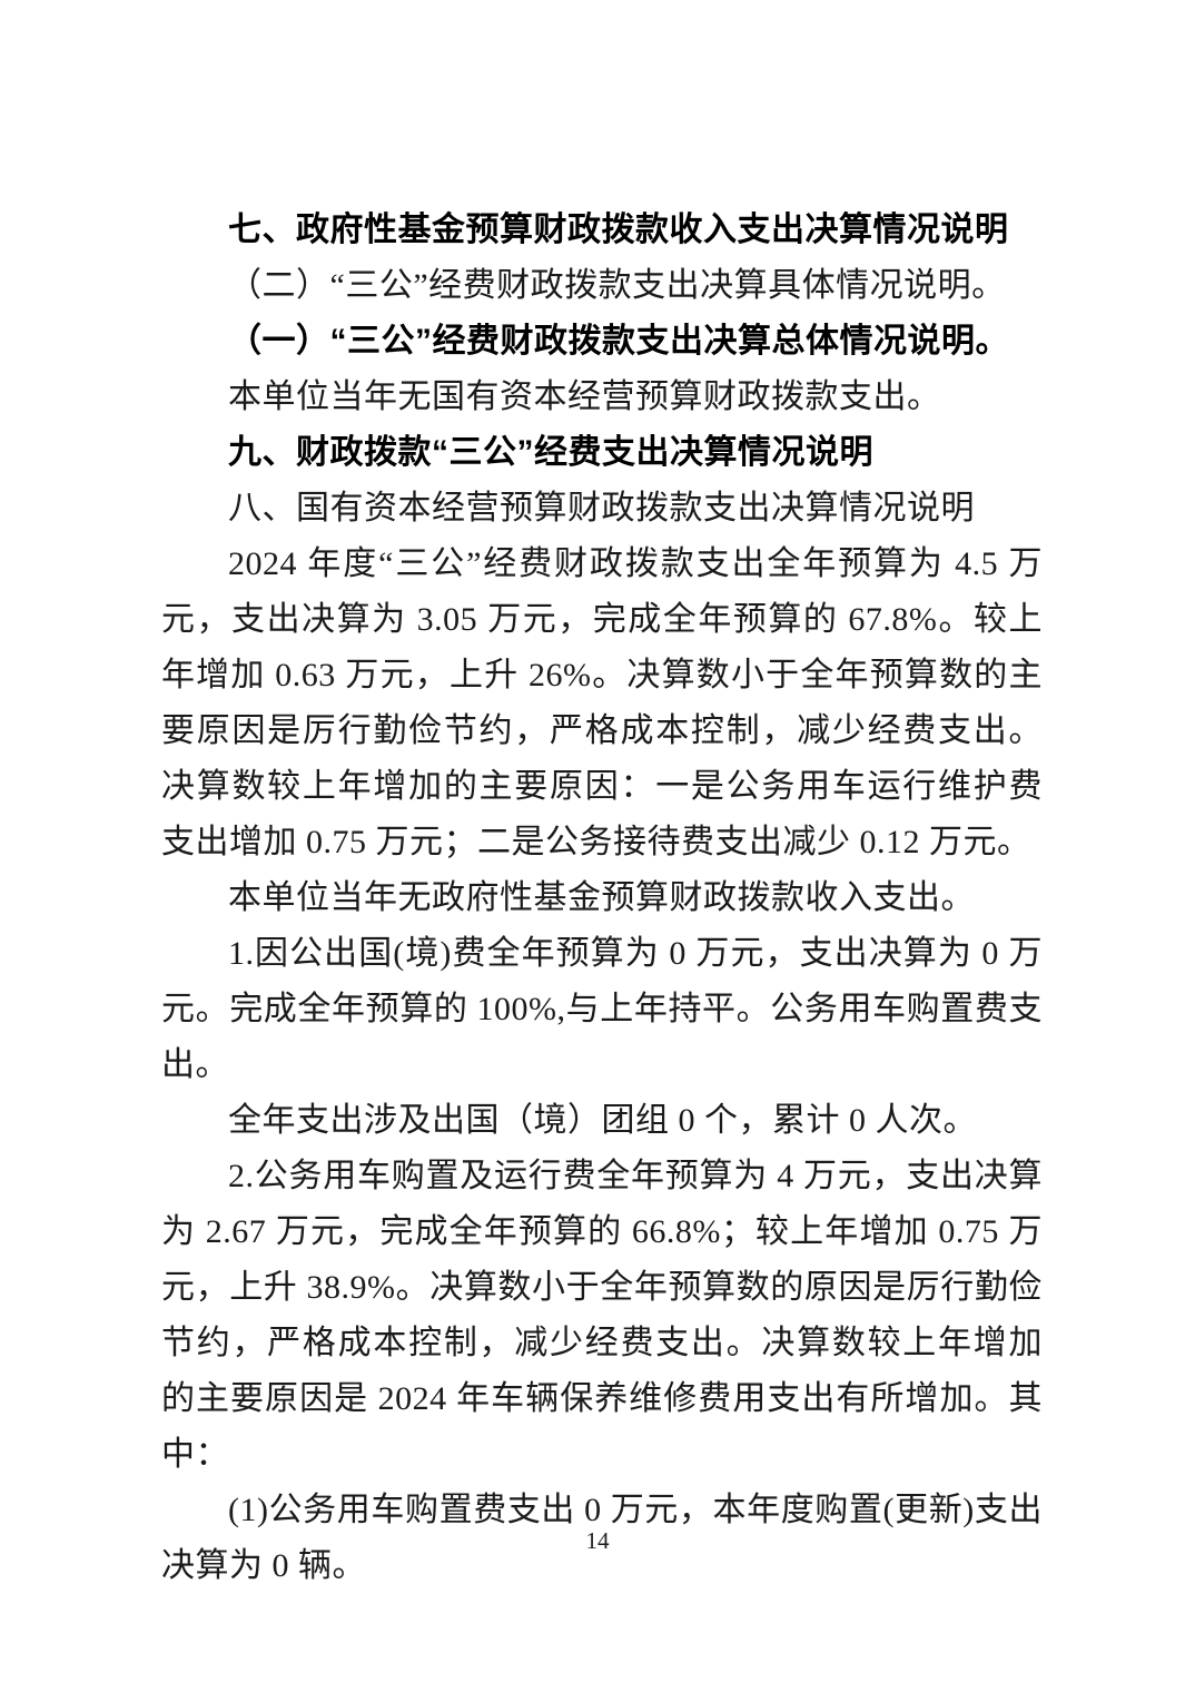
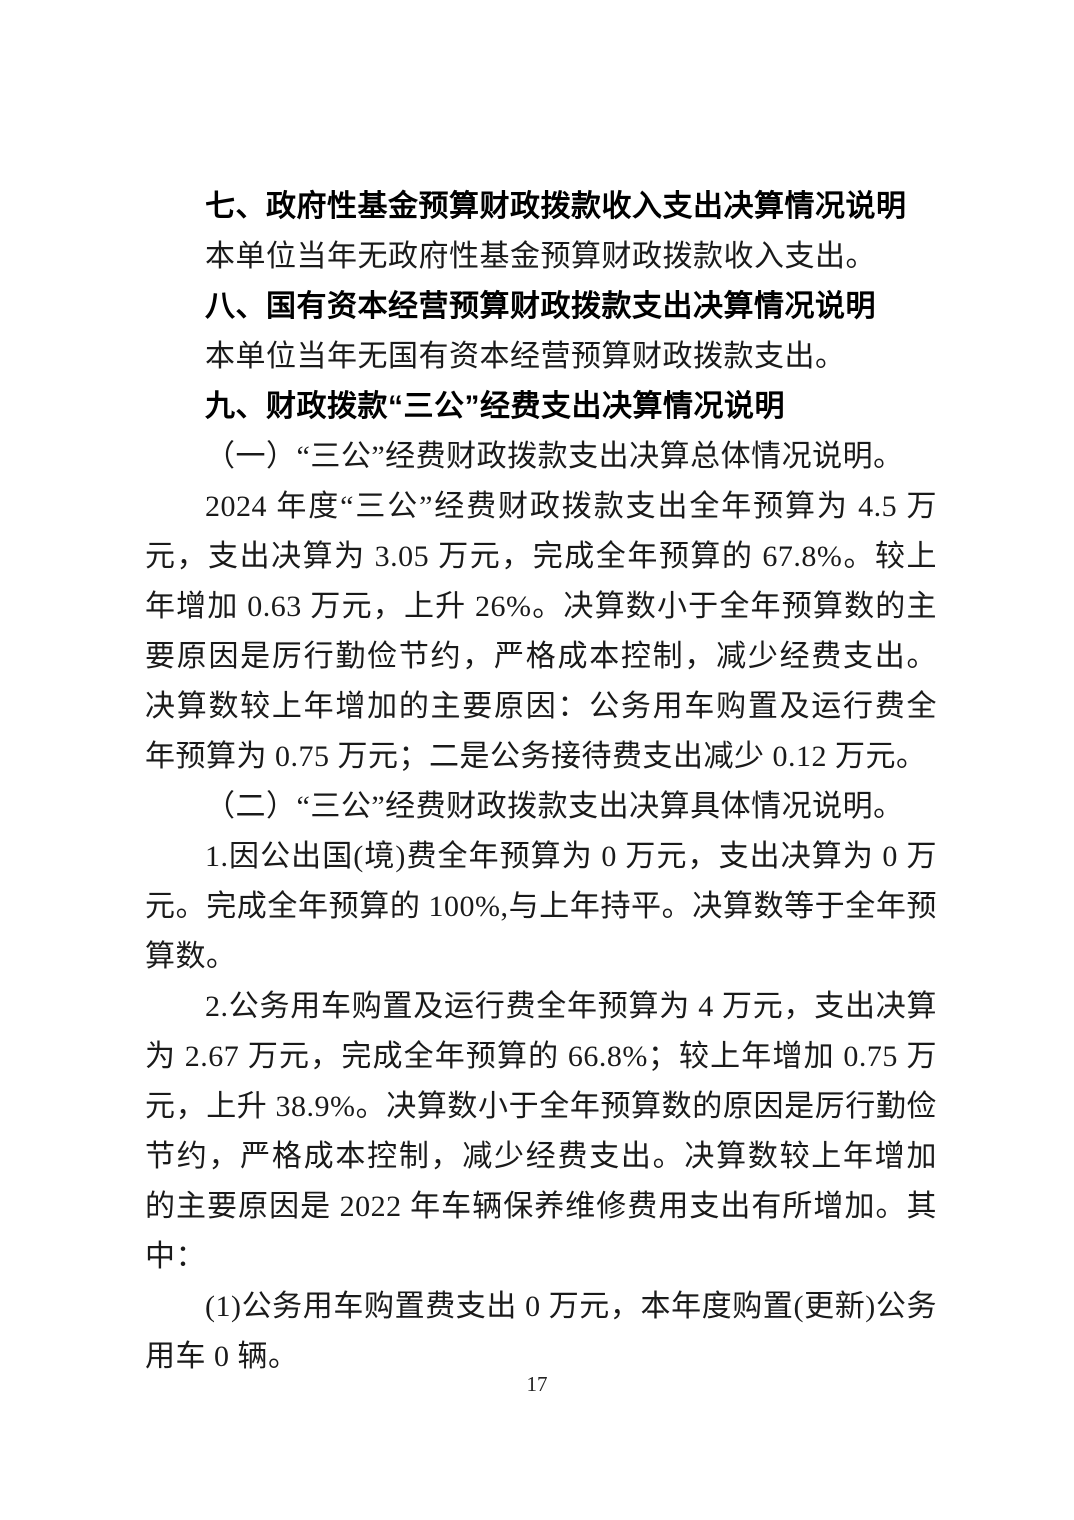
  七、政府性基金预算财政拨款收入支出决算情况说明
- （二）“三公”经费财政拨款支出决算具体情况说明。
+ 本单位当年无政府性基金预算财政拨款收入支出。
- （一）“三公”经费财政拨款支出决算总体情况说明。
+ 八、国有资本经营预算财政拨款支出决算情况说明
  本单位当年无国有资本经营预算财政拨款支出。
  九、财政拨款“三公”经费支出决算情况说明
- 八、国有资本经营预算财政拨款支出决算情况说明
+ （一）“三公”经费财政拨款支出决算总体情况说明。
- 2024 年度“三公”经费财政拨款支出全年预算为 4.5 万元，支出决算为 3.05 万元，完成全年预算的 67.8%。较上年增加 0.63 万元，上升 26%。决算数小于全年预算数的主要原因是厉行勤俭节约，严格成本控制，减少经费支出。决算数较上年增加的主要原因：一是公务用车运行维护费支出增加 0.75 万元；二是公务接待费支出减少 0.12 万元。
+ 2024 年度“三公”经费财政拨款支出全年预算为 4.5 万元，支出决算为 3.05 万元，完成全年预算的 67.8%。较上年增加 0.63 万元，上升 26%。决算数小于全年预算数的主要原因是厉行勤俭节约，严格成本控制，减少经费支出。决算数较上年增加的主要原因：公务用车购置及运行费全年预算为 0.75 万元；二是公务接待费支出减少 0.12 万元。
- 本单位当年无政府性基金预算财政拨款收入支出。
+ （二）“三公”经费财政拨款支出决算具体情况说明。
- 1.因公出国(境)费全年预算为 0 万元，支出决算为 0 万元。完成全年预算的 100%,与上年持平。公务用车购置费支出。
+ 1.因公出国(境)费全年预算为 0 万元，支出决算为 0 万元。完成全年预算的 100%,与上年持平。决算数等于全年预算数。
- 全年支出涉及出国（境）团组 0 个，累计 0 人次。
- 2.公务用车购置及运行费全年预算为 4 万元，支出决算为 2.67 万元，完成全年预算的 66.8%；较上年增加 0.75 万元，上升 38.9%。决算数小于全年预算数的原因是厉行勤俭节约，严格成本控制，减少经费支出。决算数较上年增加的主要原因是 2024 年车辆保养维修费用支出有所增加。其中：
+ 2.公务用车购置及运行费全年预算为 4 万元，支出决算为 2.67 万元，完成全年预算的 66.8%；较上年增加 0.75 万元，上升 38.9%。决算数小于全年预算数的原因是厉行勤俭节约，严格成本控制，减少经费支出。决算数较上年增加的主要原因是 2022 年车辆保养维修费用支出有所增加。其中：
- (1)公务用车购置费支出 0 万元，本年度购置(更新)支出决算为 0 辆。
+ (1)公务用车购置费支出 0 万元，本年度购置(更新)公务用车 0 辆。
- 14
+ 17
